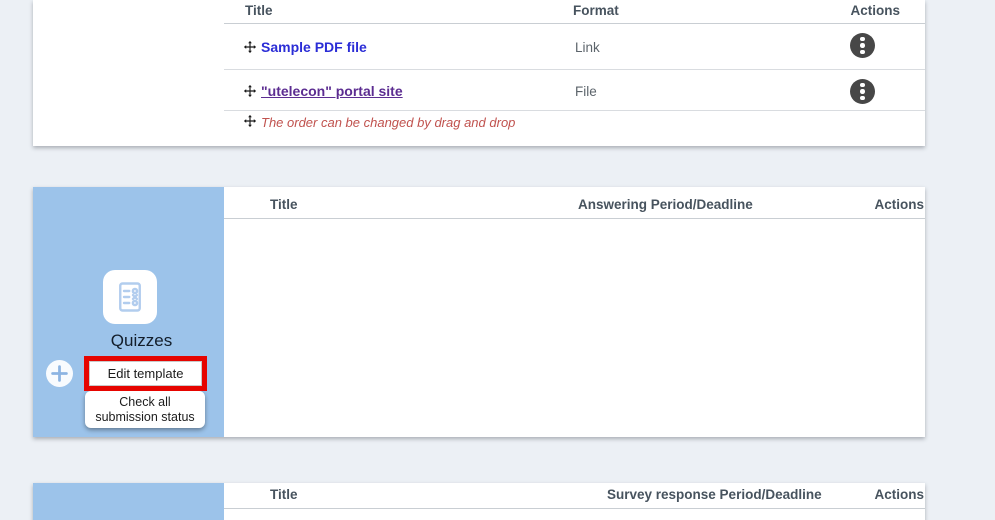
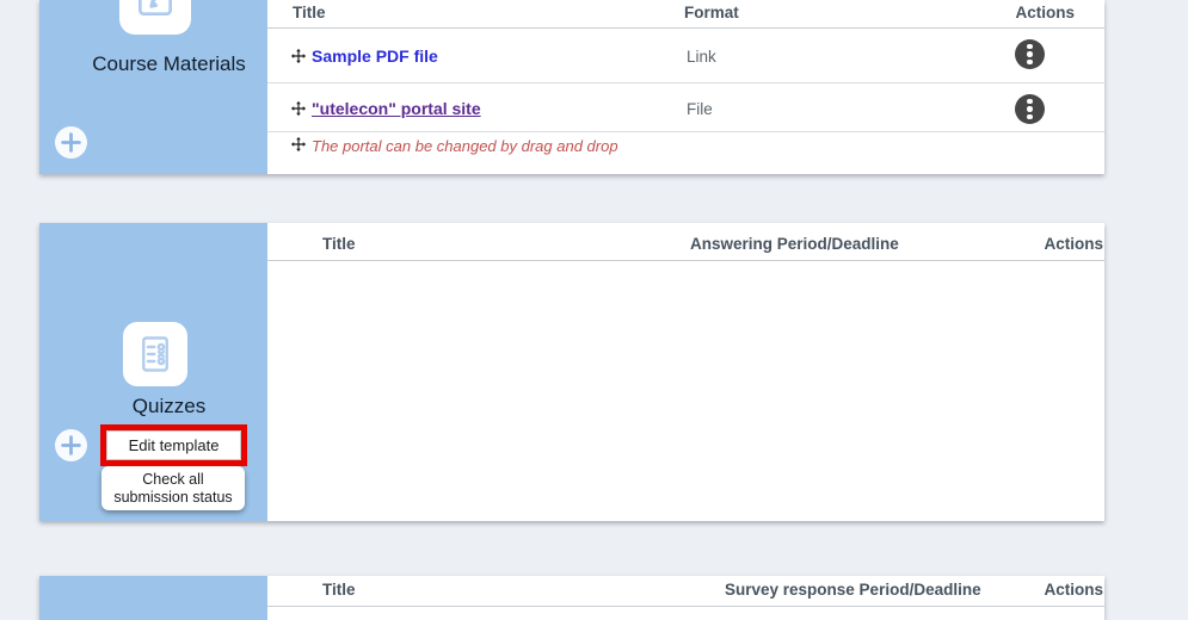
+ Course Materials
  Title
  Format
  Actions
  Sample PDF file
  Link
  "utelecon" portal site
  File
- The order can be changed by drag and drop
+ The portal can be changed by drag and drop
  Quizzes
  Edit template
  Check all submission status
  Title
  Answering Period/Deadline
  Actions
  Title
  Survey response Period/Deadline
  Actions
